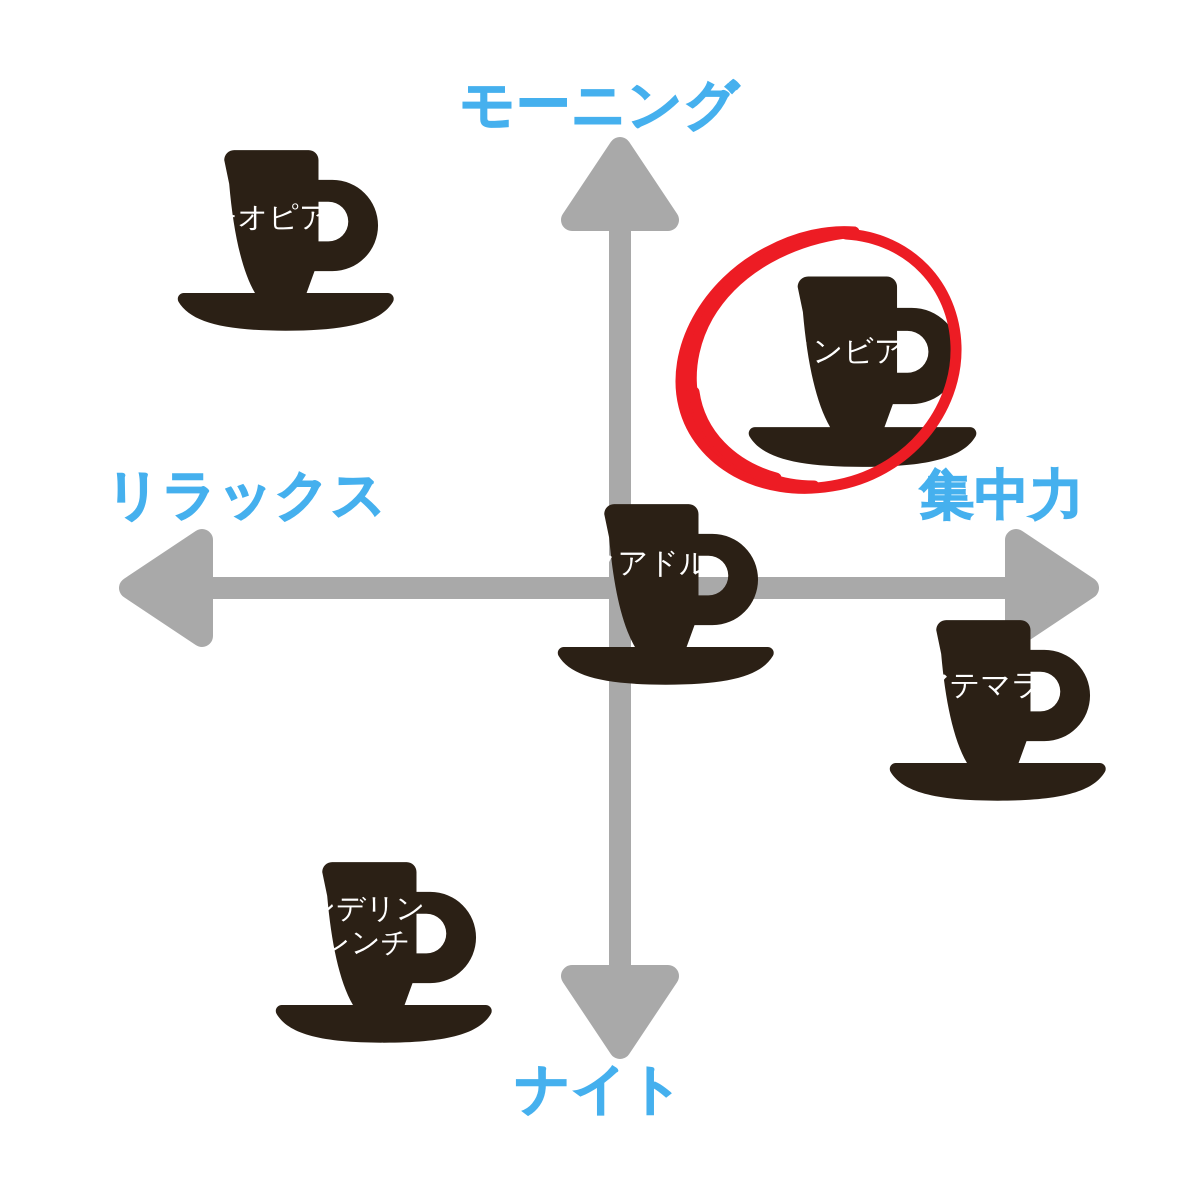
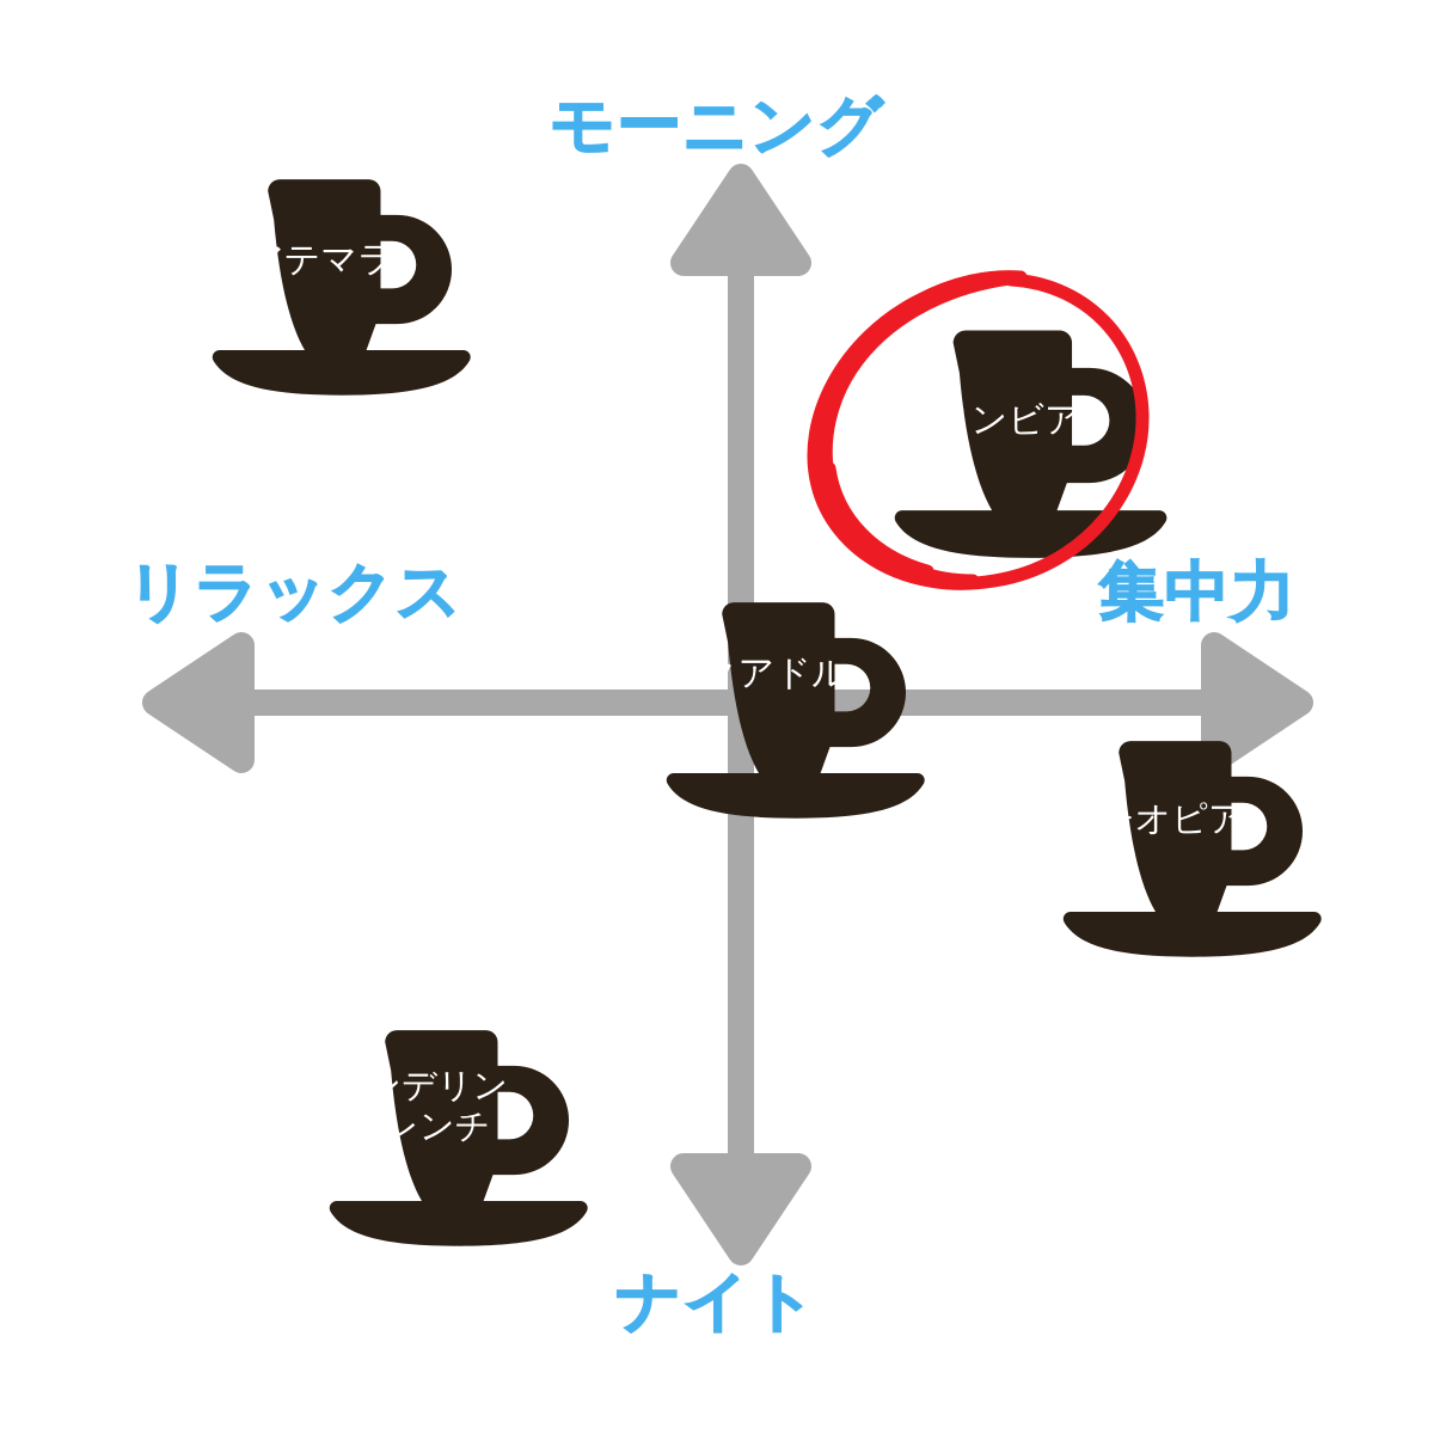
  モーニング
  ナイト
  リラックス
  集中力
- エチオピア
+ グアテマラ
  コロンビア
  エクアドル
- グアテマラ
+ エチオピア
  マンデリン
  フレンチ
